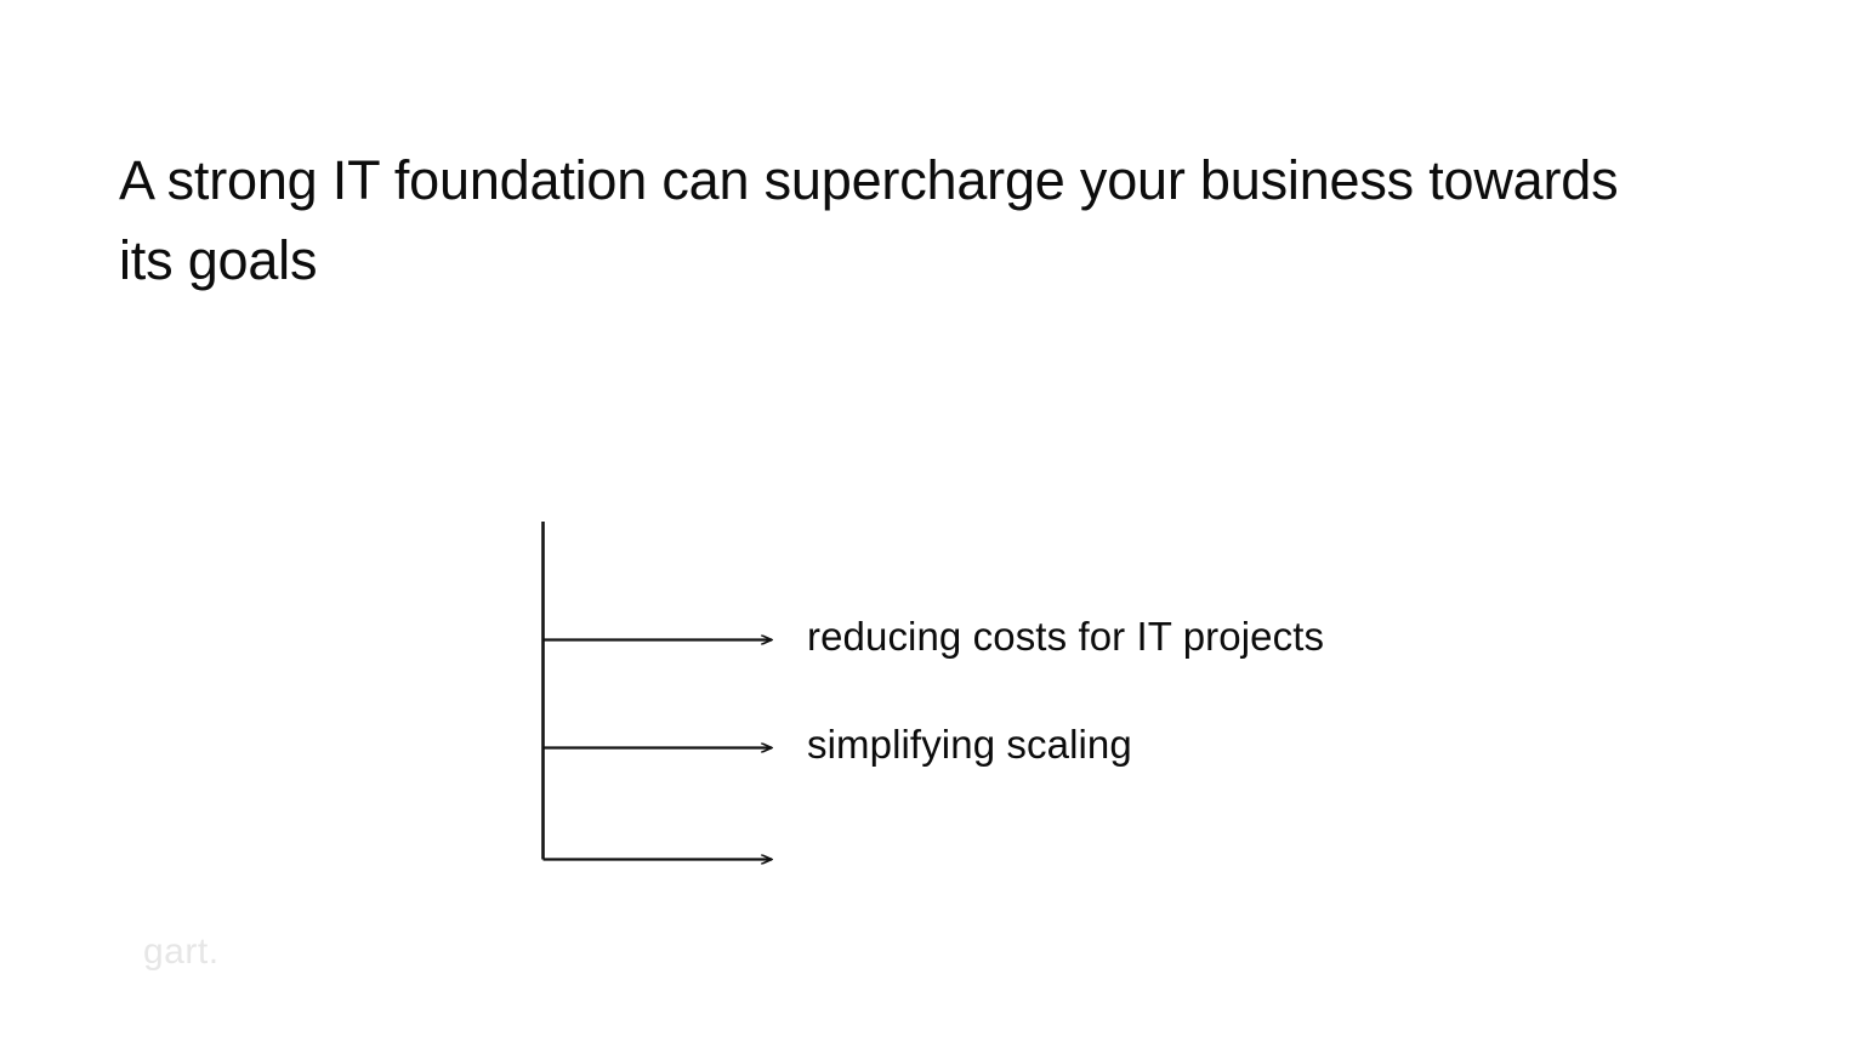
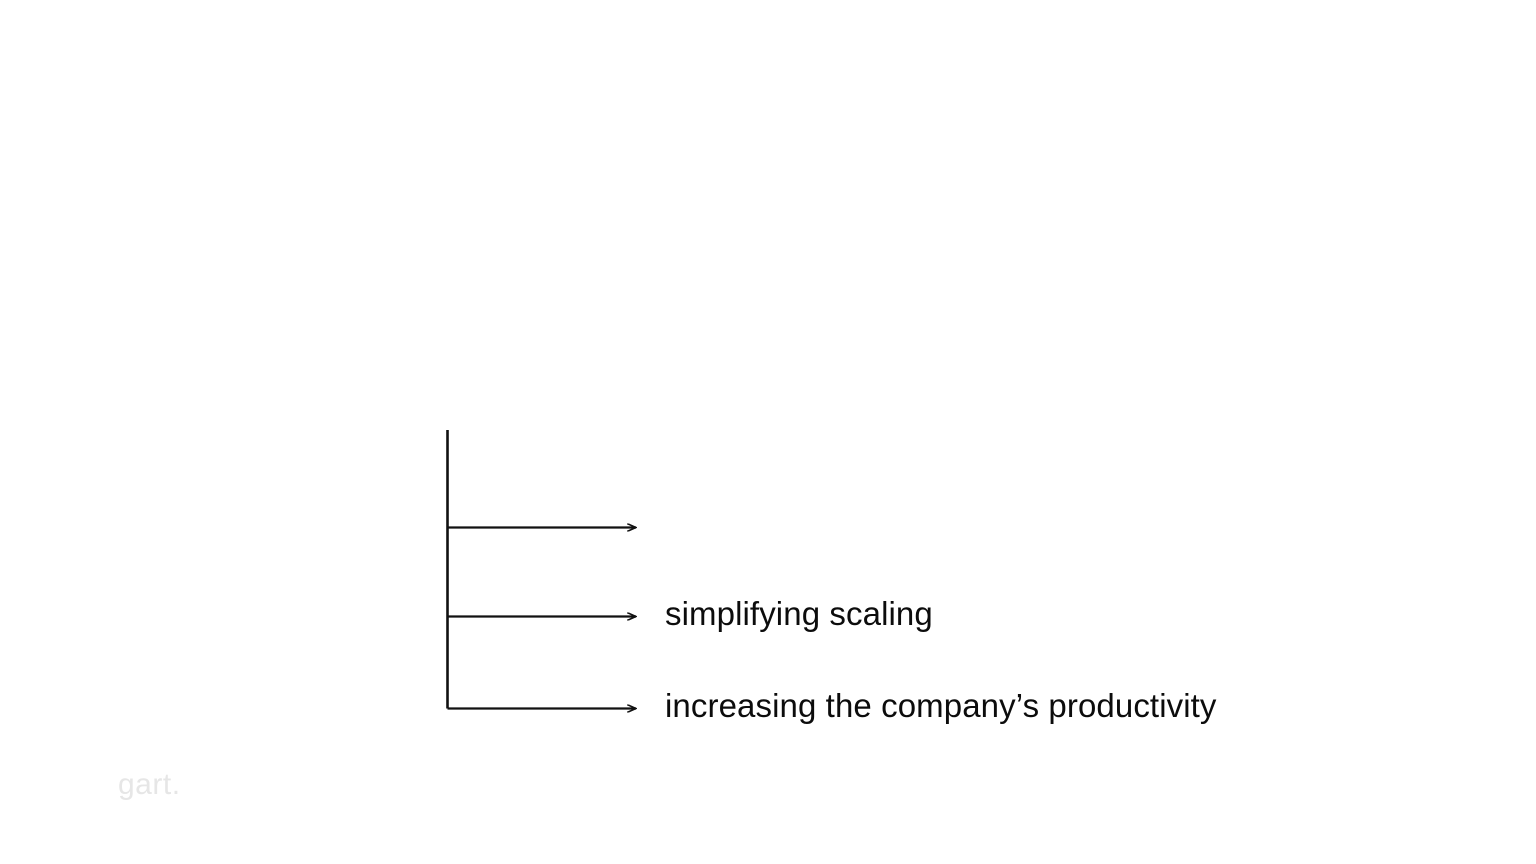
- A strong IT foundation can supercharge your business towards its goals
- reducing costs for IT projects
  simplifying scaling
+ increasing the company’s productivity
  gart.
